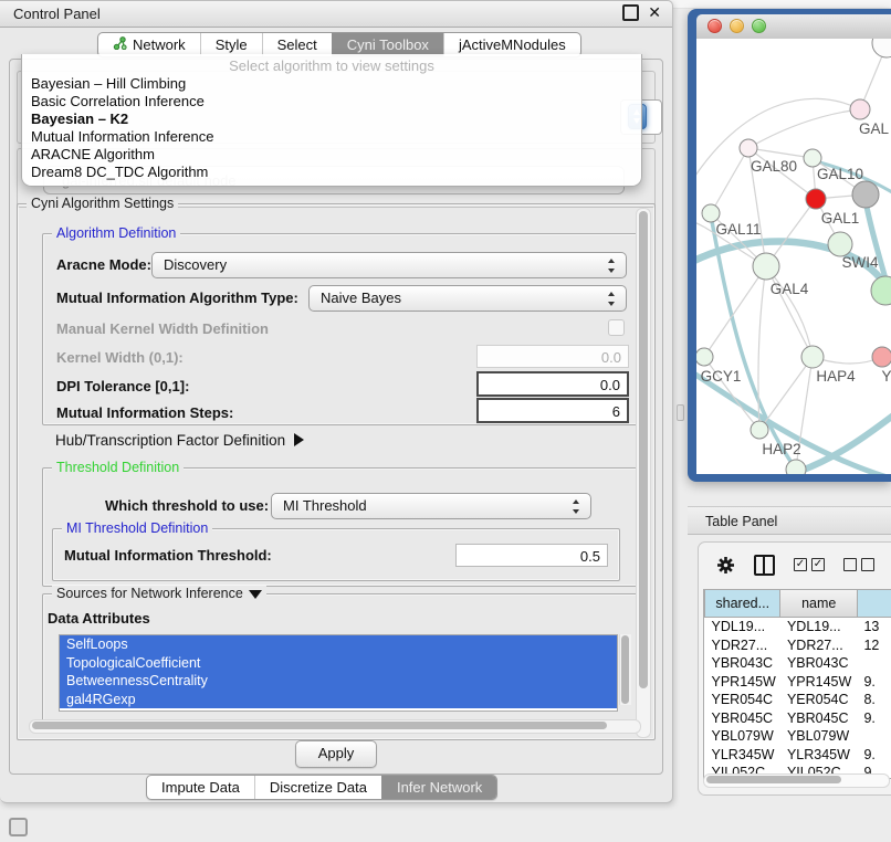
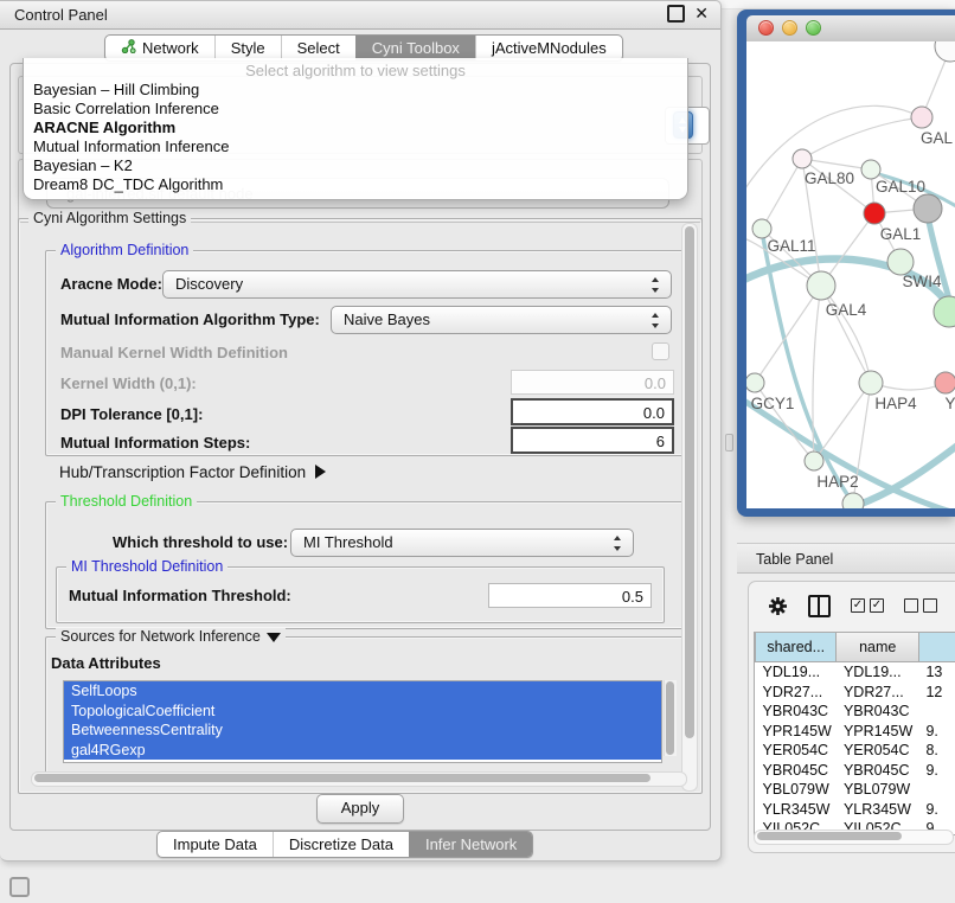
  Control Panel
  ✕
  Network
  Style
  Select
  Cyni Toolbox
  jActiveMNodules
  Select algorithm to view settings
  Bayesian – Hill Climbing
  Basic Correlation Inference
- Bayesian – K2
+ ARACNE Algorithm
  Mutual Information Inference
- ARACNE Algorithm
+ Bayesian – K2
  Dream8 DC_TDC Algorithm
  Cyni Algorithm Settings
  Algorithm Definition
  Aracne Mode:
  Discovery
  Mutual Information Algorithm Type:
  Naive Bayes
  Manual Kernel Width Definition
  Kernel Width (0,1):
  0.0
  DPI Tolerance [0,1]:
  0.0
  Mutual Information Steps:
  6
  Hub/Transcription Factor Definition
  Threshold Definition
  Which threshold to use:
  MI Threshold
  MI Threshold Definition
  Mutual Information Threshold:
  0.5
  Sources for Network Inference
  Data Attributes
  SelfLoops
  TopologicalCoefficient
  BetweennessCentrality
  gal4RGexp
  Apply
  Impute Data
  Discretize Data
  Infer Network
  GAL
  GAL80
  GAL10
  GAL1
  GAL11
  SWI4
  GAL4
  GCY1
  HAP4
  Y
  HAP2
  Table Panel
  ✓
  ✓
  shared...	name
  YDL19...	YDL19...	13
  YDR27...	YDR27...	12
  YBR043C	YBR043C
  YPR145W	YPR145W	9.
  YER054C	YER054C	8.
  YBR045C	YBR045C	9.
  YBL079W	YBL079W
  YLR345W	YLR345W	9.
